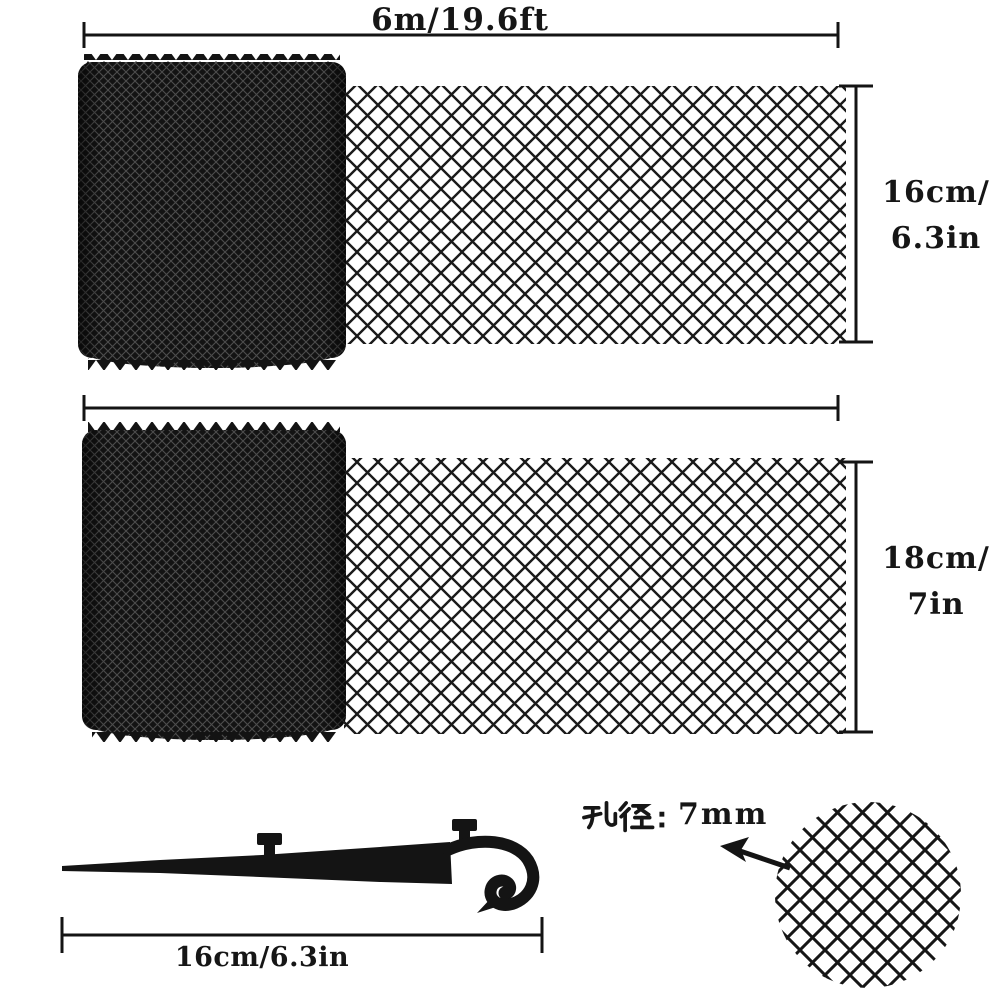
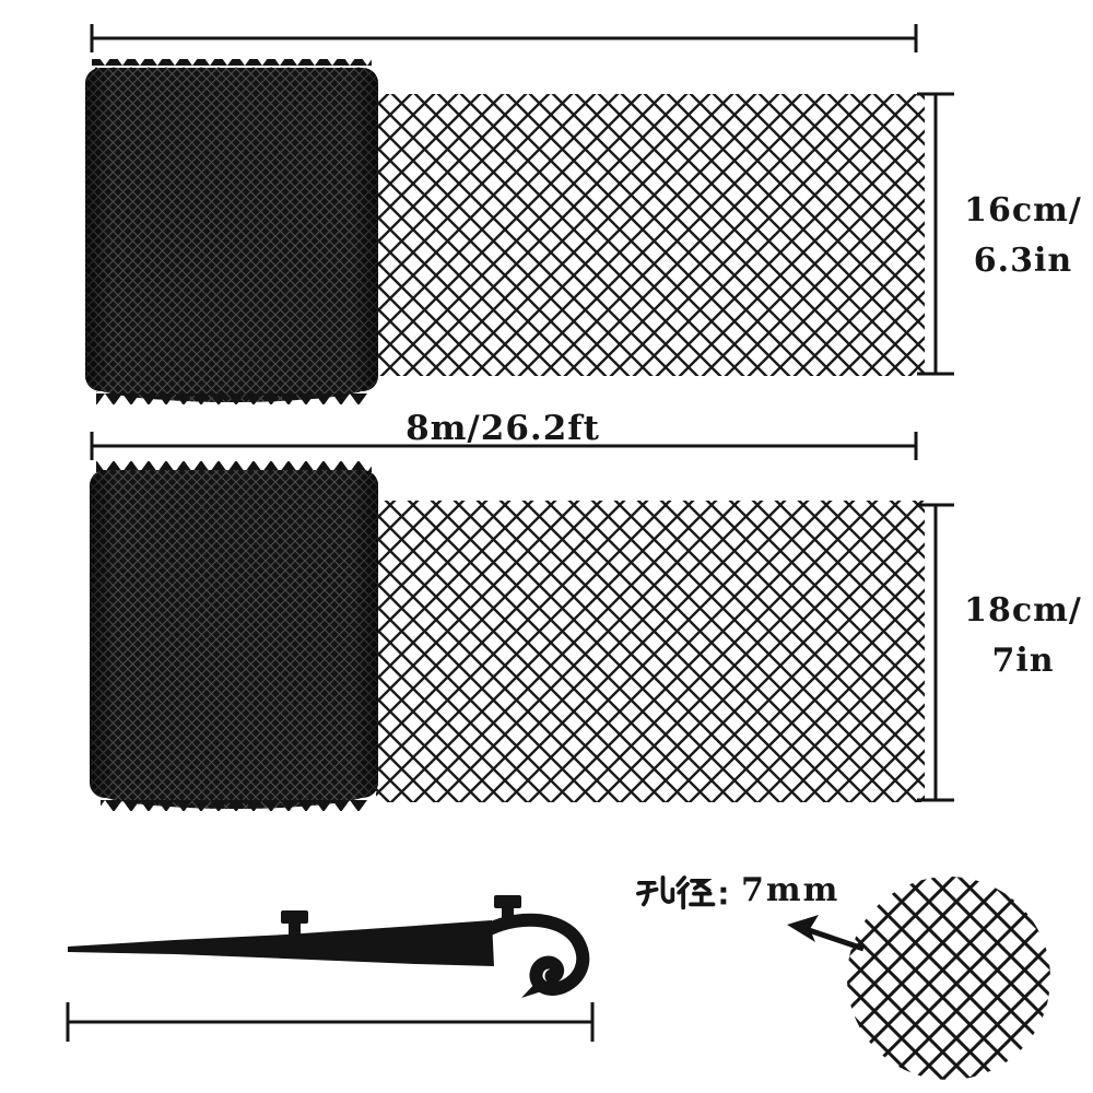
- 6m/19.6ft
  16cm/
  6.3in
+ 8m/26.2ft
  18cm/
  7in
- 16cm/6.3in
  7mm
